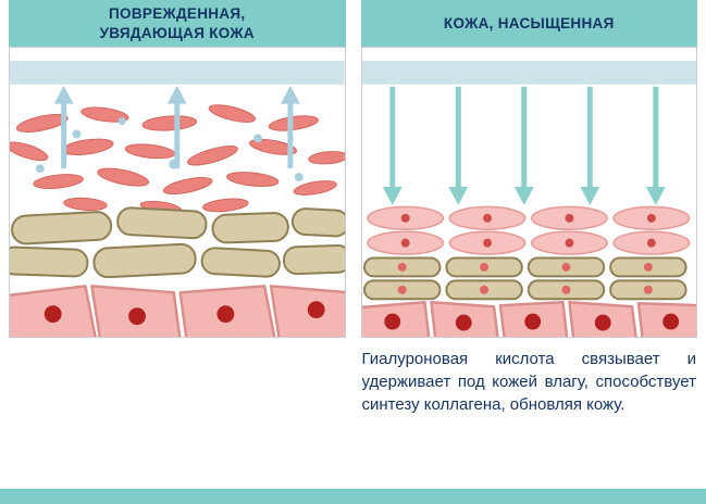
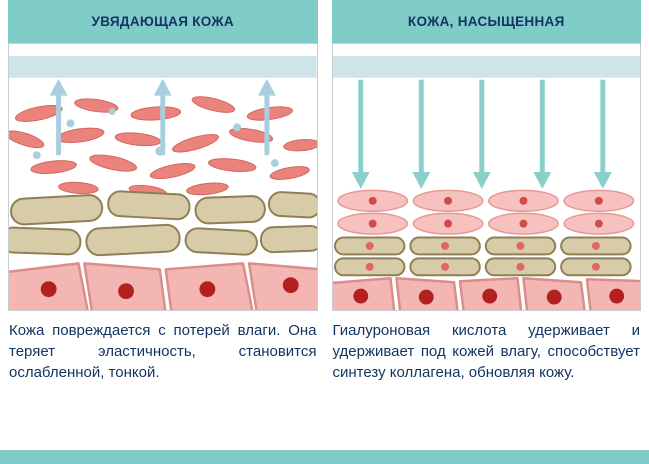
- ПОВРЕЖДЕННАЯ,
  УВЯДАЮЩАЯ КОЖА
+ Кожа повреждается с потерей влаги. Она теряет эластичность, становится ослабленной, тонкой.
  КОЖА, НАСЫЩЕННАЯ
- Гиалуроновая кислота связывает и удерживает под кожей влагу, способствует синтезу коллагена, обновляя кожу.
+ Гиалуроновая кислота удерживает и удерживает под кожей влагу, способствует синтезу коллагена, обновляя кожу.
